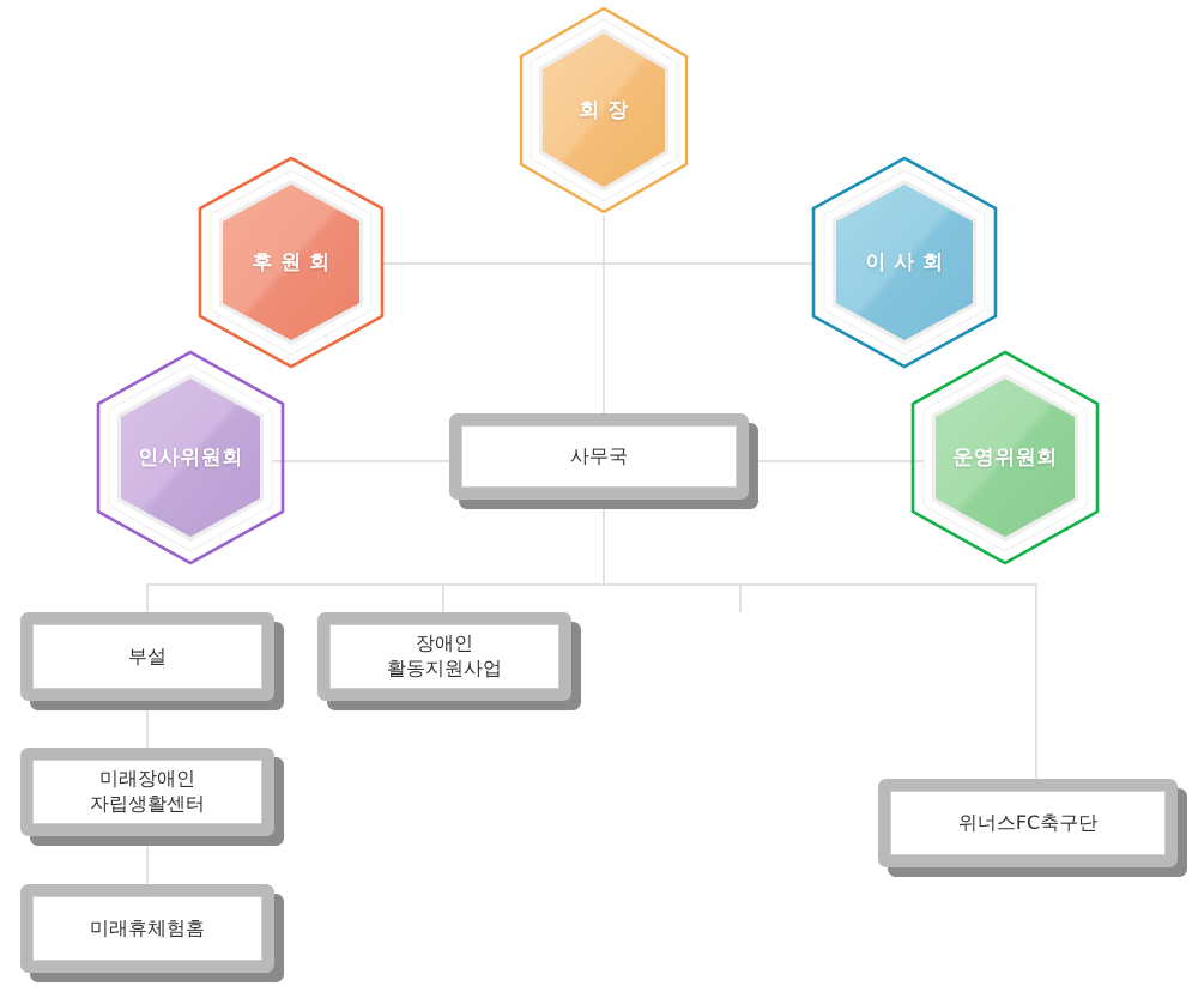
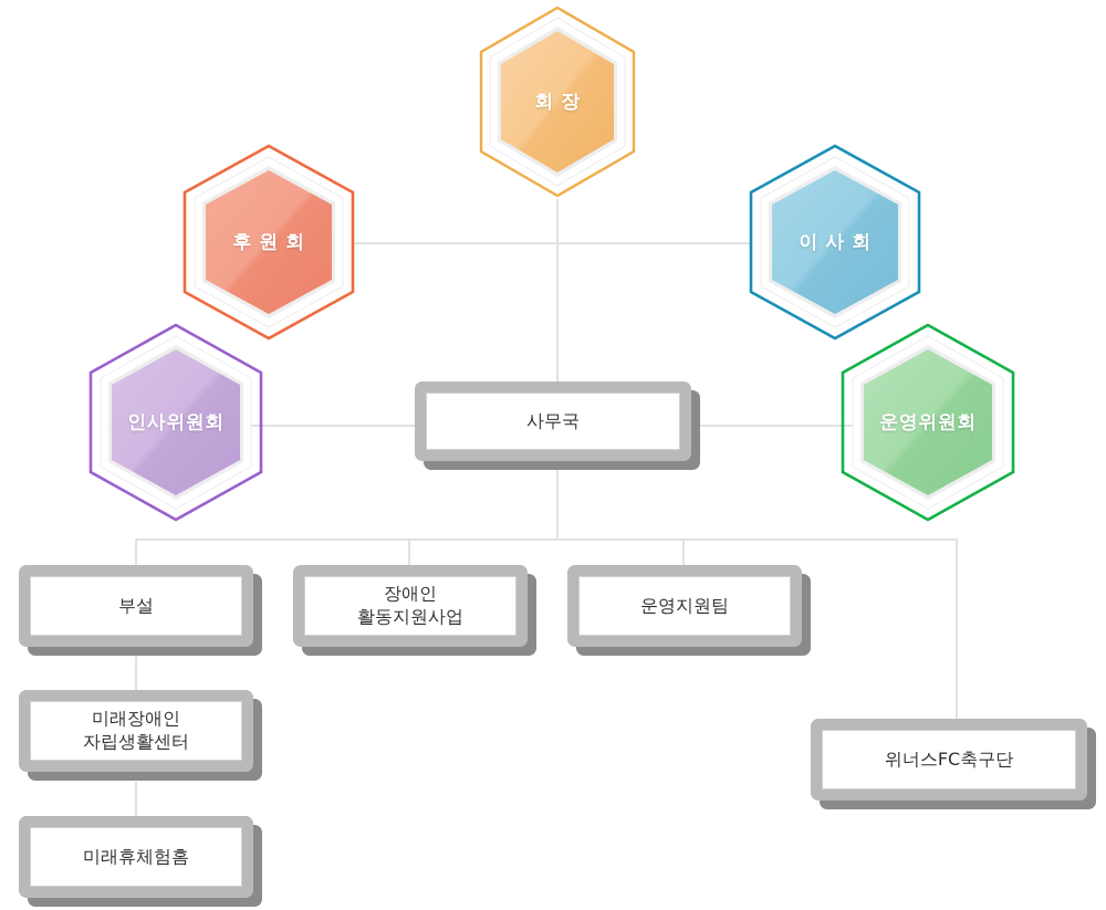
  회 장
  후 원 회
  이 사 회
  인사위원회
  운영위원회
  사무국
  부설
  장애인
  활동지원사업
+ 운영지원팀
  미래장애인
  자립생활센터
  미래휴체험홈
  위너스FC축구단
